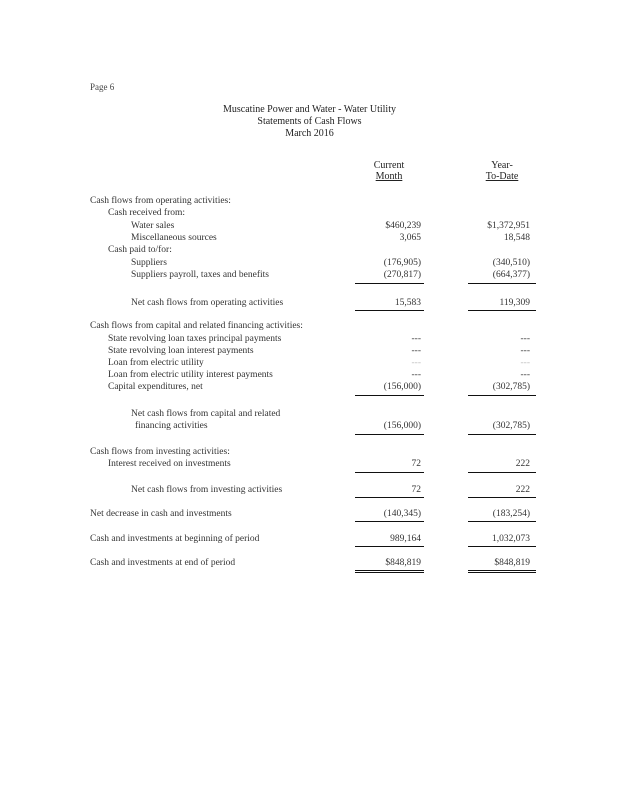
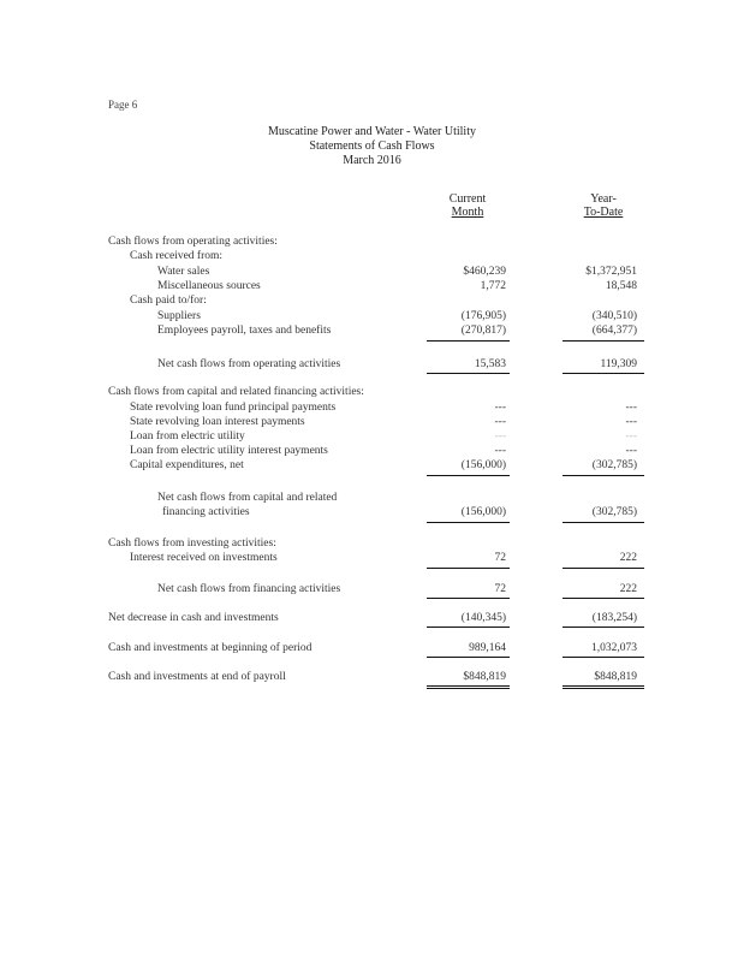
  Page 6
  Muscatine Power and Water - Water Utility
  Statements of Cash Flows
  March 2016
  Current
  Month
  Year-
  To-Date
  Cash flows from operating activities:
  Cash received from:
  Water sales
  $460,239
  $1,372,951
  Miscellaneous sources
- 3,065
+ 1,772
  18,548
  Cash paid to/for:
  Suppliers
  (176,905)
  (340,510)
- Suppliers payroll, taxes and benefits
+ Employees payroll, taxes and benefits
  (270,817)
  (664,377)
  Net cash flows from operating activities
  15,583
  119,309
  Cash flows from capital and related financing activities:
- State revolving loan taxes principal payments
+ State revolving loan fund principal payments
  ---
  ---
  State revolving loan interest payments
  ---
  ---
  Loan from electric utility
  ---
  ---
  Loan from electric utility interest payments
  ---
  ---
  Capital expenditures, net
  (156,000)
  (302,785)
  Net cash flows from capital and related
  financing activities
  (156,000)
  (302,785)
  Cash flows from investing activities:
  Interest received on investments
  72
  222
- Net cash flows from investing activities
+ Net cash flows from financing activities
  72
  222
  Net decrease in cash and investments
  (140,345)
  (183,254)
  Cash and investments at beginning of period
  989,164
  1,032,073
- Cash and investments at end of period
+ Cash and investments at end of payroll
  $848,819
  $848,819
